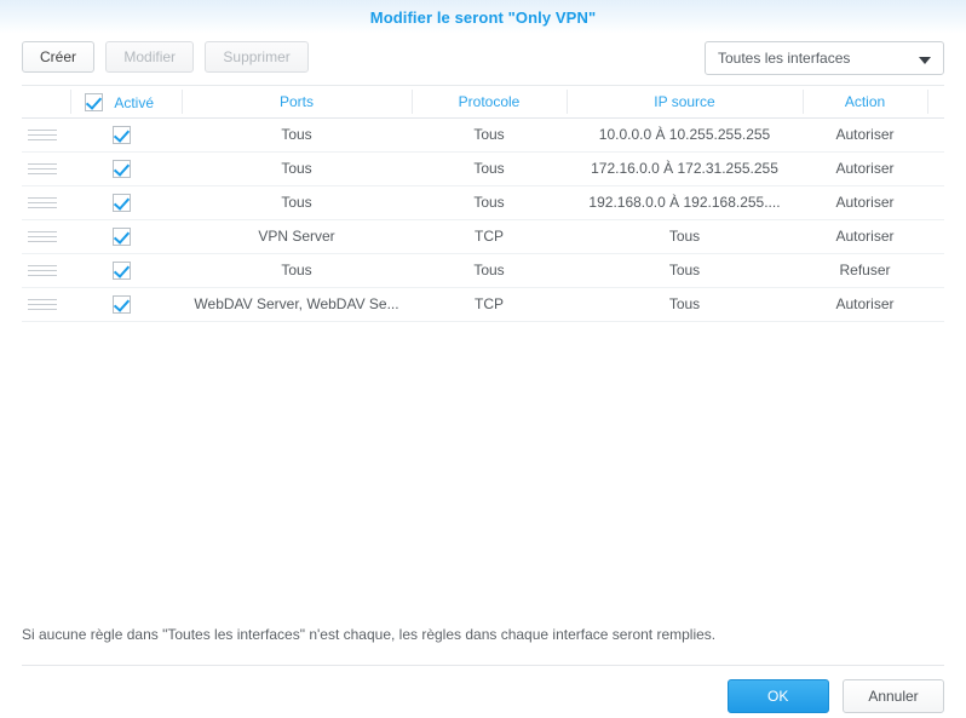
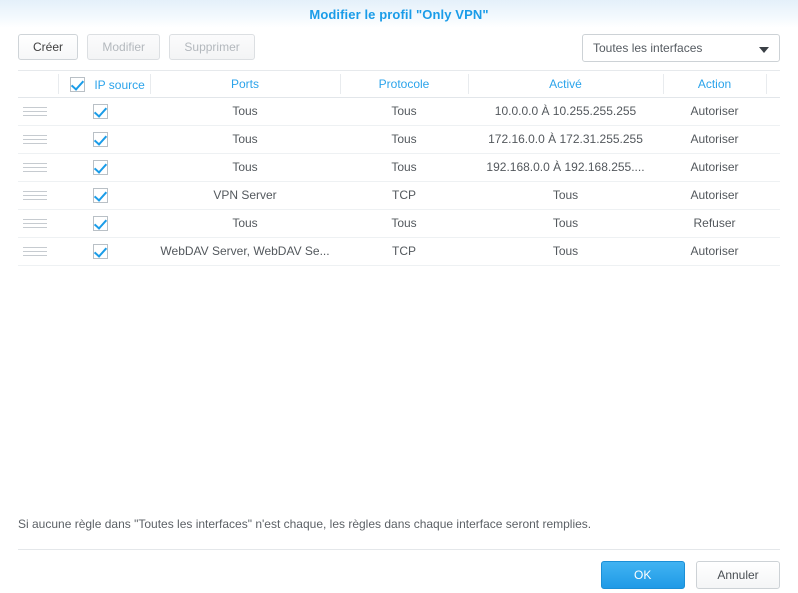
- Modifier le seront "Only VPN"
+ Modifier le profil "Only VPN"
  Créer Modifier Supprimer
  Toutes les interfaces
- Activé
+ IP source
  Ports
  Protocole
- IP source
+ Activé
  Action
  Tous
  Tous
  10.0.0.0 À 10.255.255.255
  Autoriser
  Tous
  Tous
  172.16.0.0 À 172.31.255.255
  Autoriser
  Tous
  Tous
  192.168.0.0 À 192.168.255....
  Autoriser
  VPN Server
  TCP
  Tous
  Autoriser
  Tous
  Tous
  Tous
  Refuser
  WebDAV Server, WebDAV Se...
  TCP
  Tous
  Autoriser
  Si aucune règle dans "Toutes les interfaces" n'est chaque, les règles dans chaque interface seront remplies.
  OK Annuler
